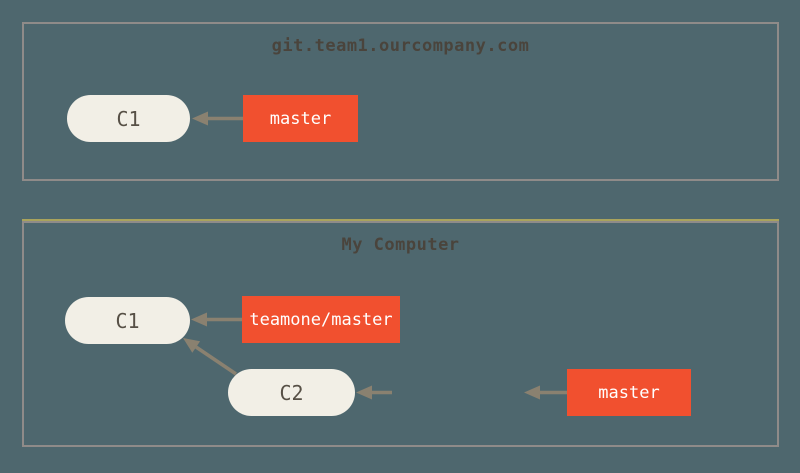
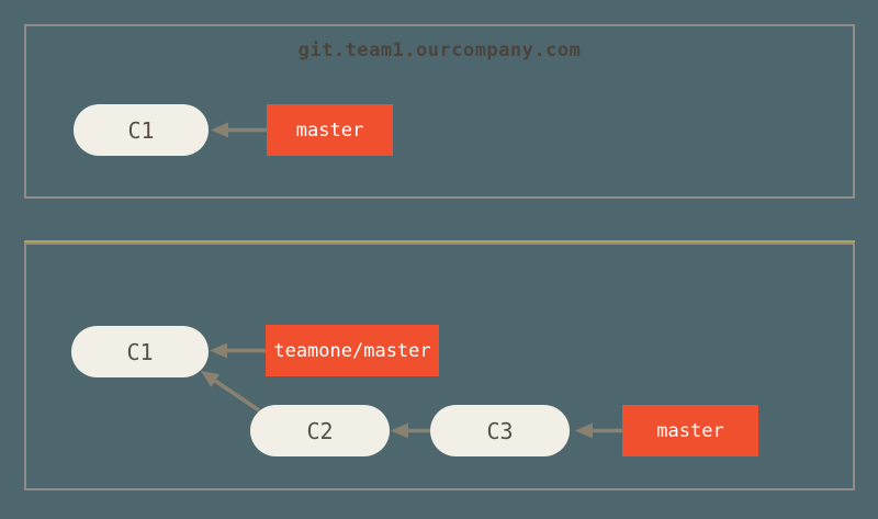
  git.team1.ourcompany.com
  C1
  master
- My Computer
  C1
  teamone/master
  C2
+ C3
  master
